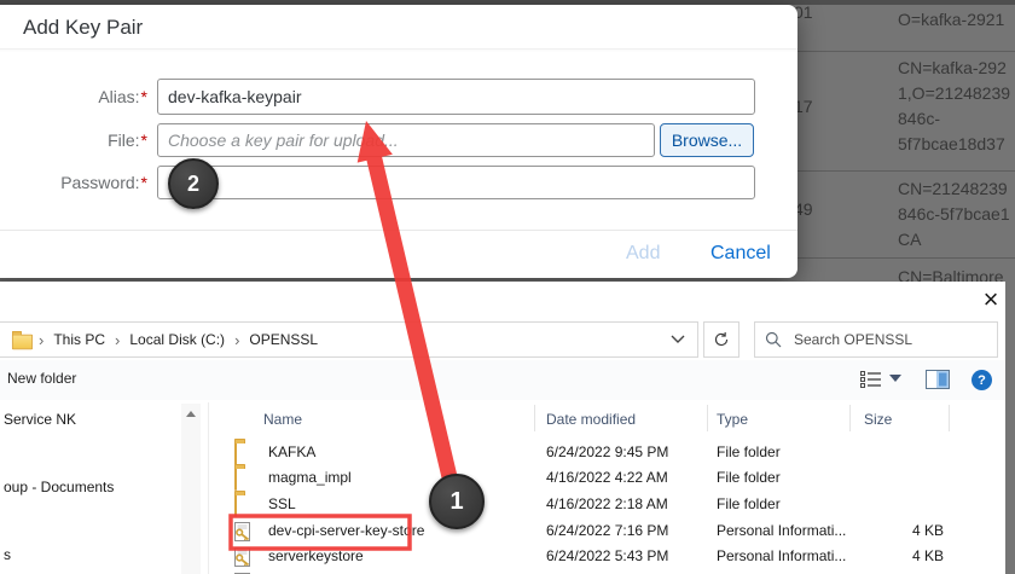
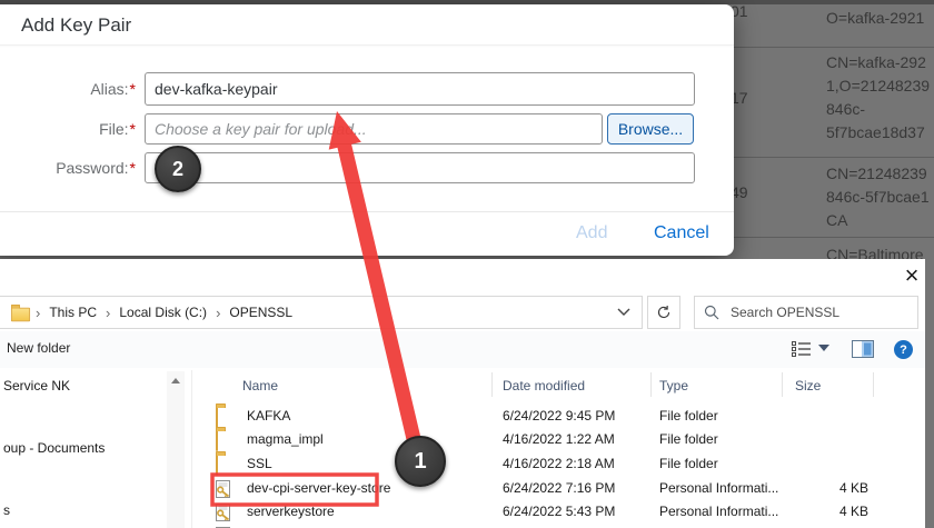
  01
  O=kafka-2921
  17
  CN=kafka-292
  1,O=21248239
  846c-
  5f7bcae18d37
  49
  CN=21248239
  846c-5f7bcae1
  CA
  CN=Baltimore
  Add Key Pair
  Alias:
  *
  dev-kafka-keypair
  File:
  *
  Choose a key pair for uplo...
  Browse...
  Password:
  *
  Add
  Cancel
  ×
  ›
  This PC
  ›
  Local Disk (C:)
  ›
  OPENSSL
  Search OPENSSL
  New folder
  ?
  Name
  Date modified
  Type
  Size
  Service NK
  oup - Documents
  s
  KAFKA
  6/24/2022 9:45 PM
  File folder
  magma_impl
- 4/16/2022 4:22 AM
+ 4/16/2022 1:22 AM
  File folder
  SSL
  4/16/2022 2:18 AM
  File folder
  dev-cpi-server-key-stre
  6/24/2022 7:16 PM
  Personal Informati...
  4 KB
  serverkeystore
  6/24/2022 5:43 PM
  Personal Informati...
  4 KB
  2
  1
